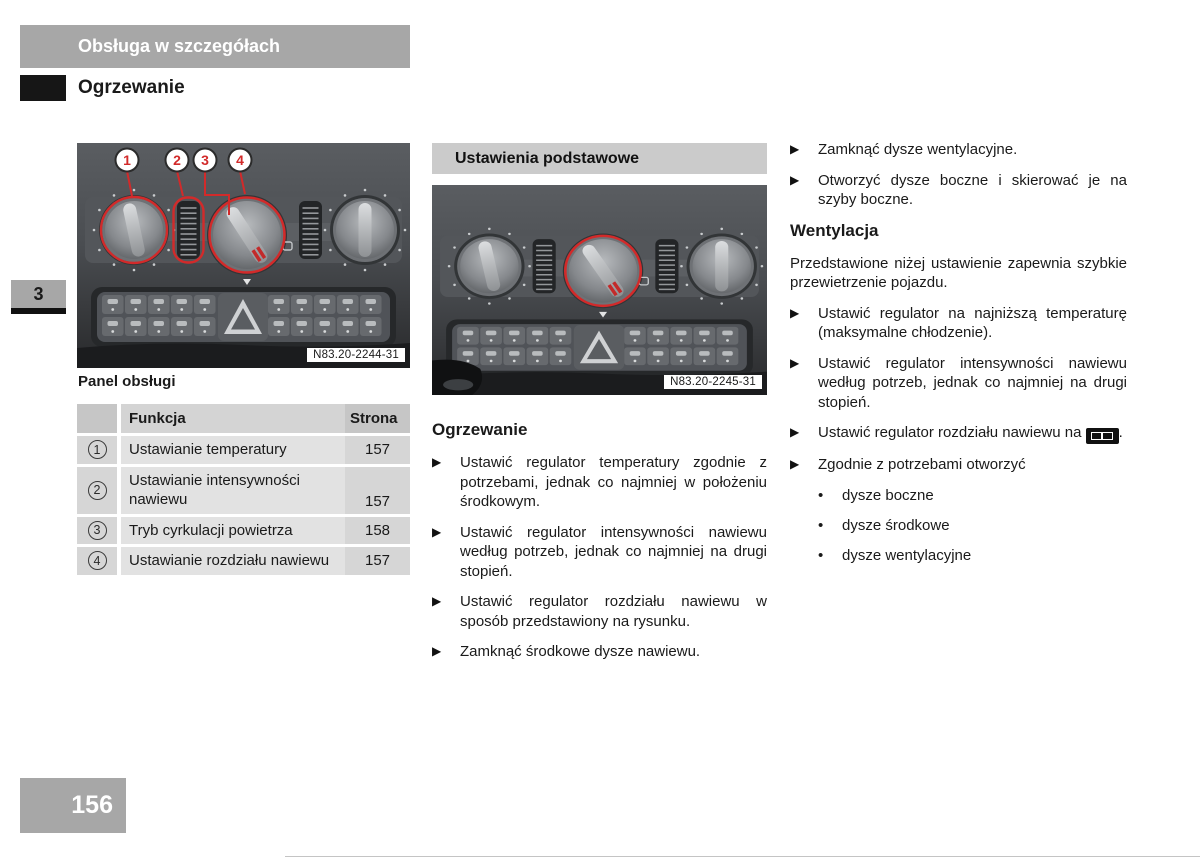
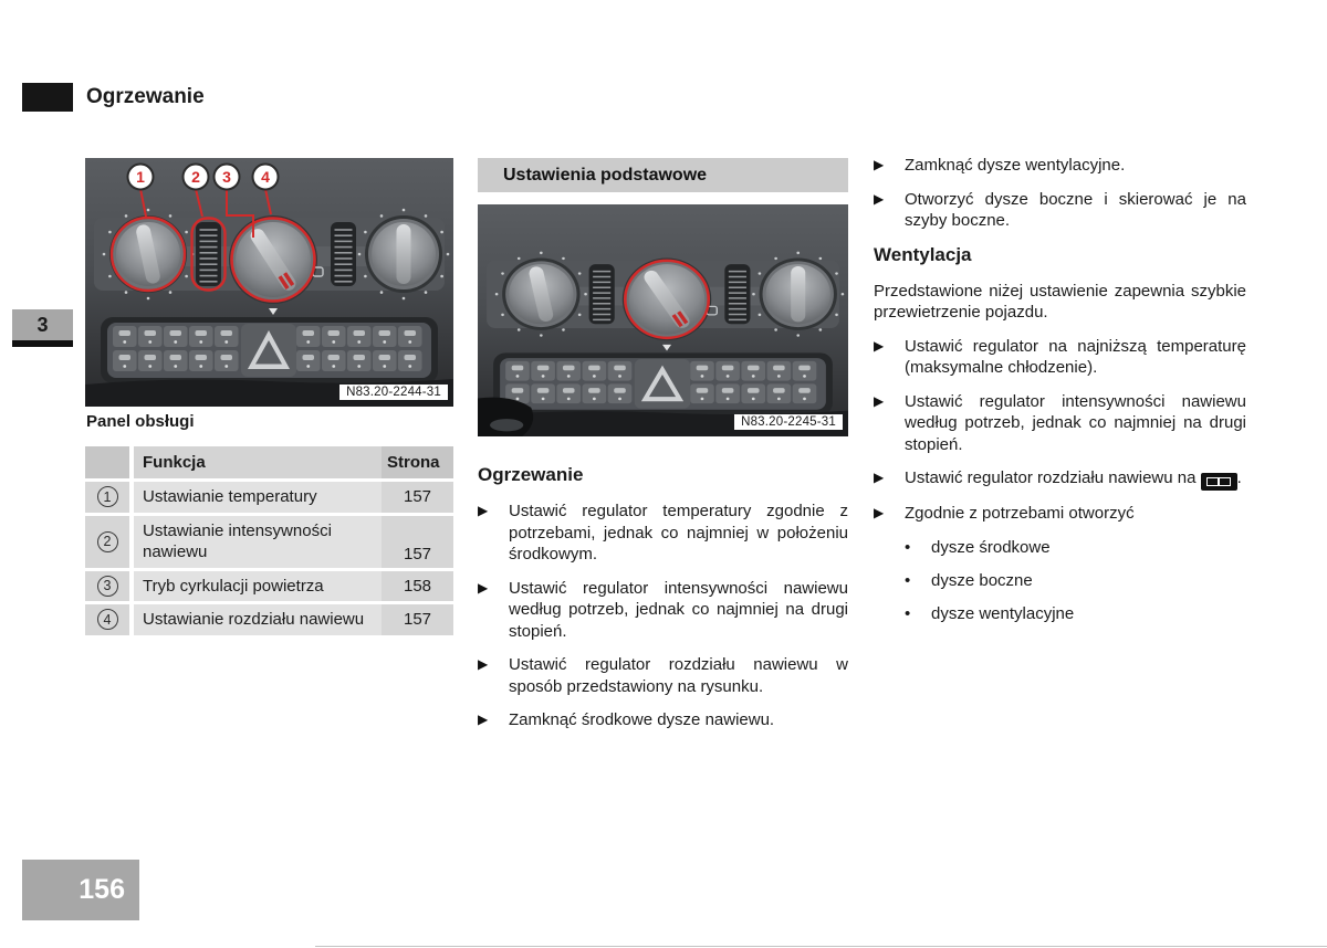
- Obsługa w szczegółach
  Ogrzewanie
  3
  1
  2
  3
  4
  N83.20-2244-31
  Panel obsługi
  Funkcja
  Strona
  1
  Ustawianie temperatury
  157
  2
  Ustawianie intensywności nawiewu
  157
  3
  Tryb cyrkulacji powietrza
  158
  4
  Ustawianie rozdziału nawiewu
  157
  Ustawienia podstawowe
  N83.20-2245-31
  Ogrzewanie
  ▶
  Ustawić regulator temperatury zgodnie z potrzebami, jednak co najmniej w położeniu środkowym.
  ▶
  Ustawić regulator intensywności nawiewu według potrzeb, jednak co najmniej na drugi stopień.
  ▶
  Ustawić regulator rozdziału nawiewu w sposób przedstawiony na rysunku.
  ▶
  Zamknąć środkowe dysze nawiewu.
  ▶
  Zamknąć dysze wentylacyjne.
  ▶
  Otworzyć dysze boczne i skierować je na szyby boczne.
  Wentylacja
  Przedstawione niżej ustawienie zapewnia szybkie przewietrzenie pojazdu.
  ▶
  Ustawić regulator na najniższą temperaturę (maksymalne chłodzenie).
  ▶
  Ustawić regulator intensywności nawiewu według potrzeb, jednak co najmniej na drugi stopień.
  ▶
  Ustawić regulator rozdziału nawiewu na .
  ▶
  Zgodnie z potrzebami otworzyć
  •
- dysze boczne
+ dysze środkowe
  •
- dysze środkowe
+ dysze boczne
  •
  dysze wentylacyjne
  156
